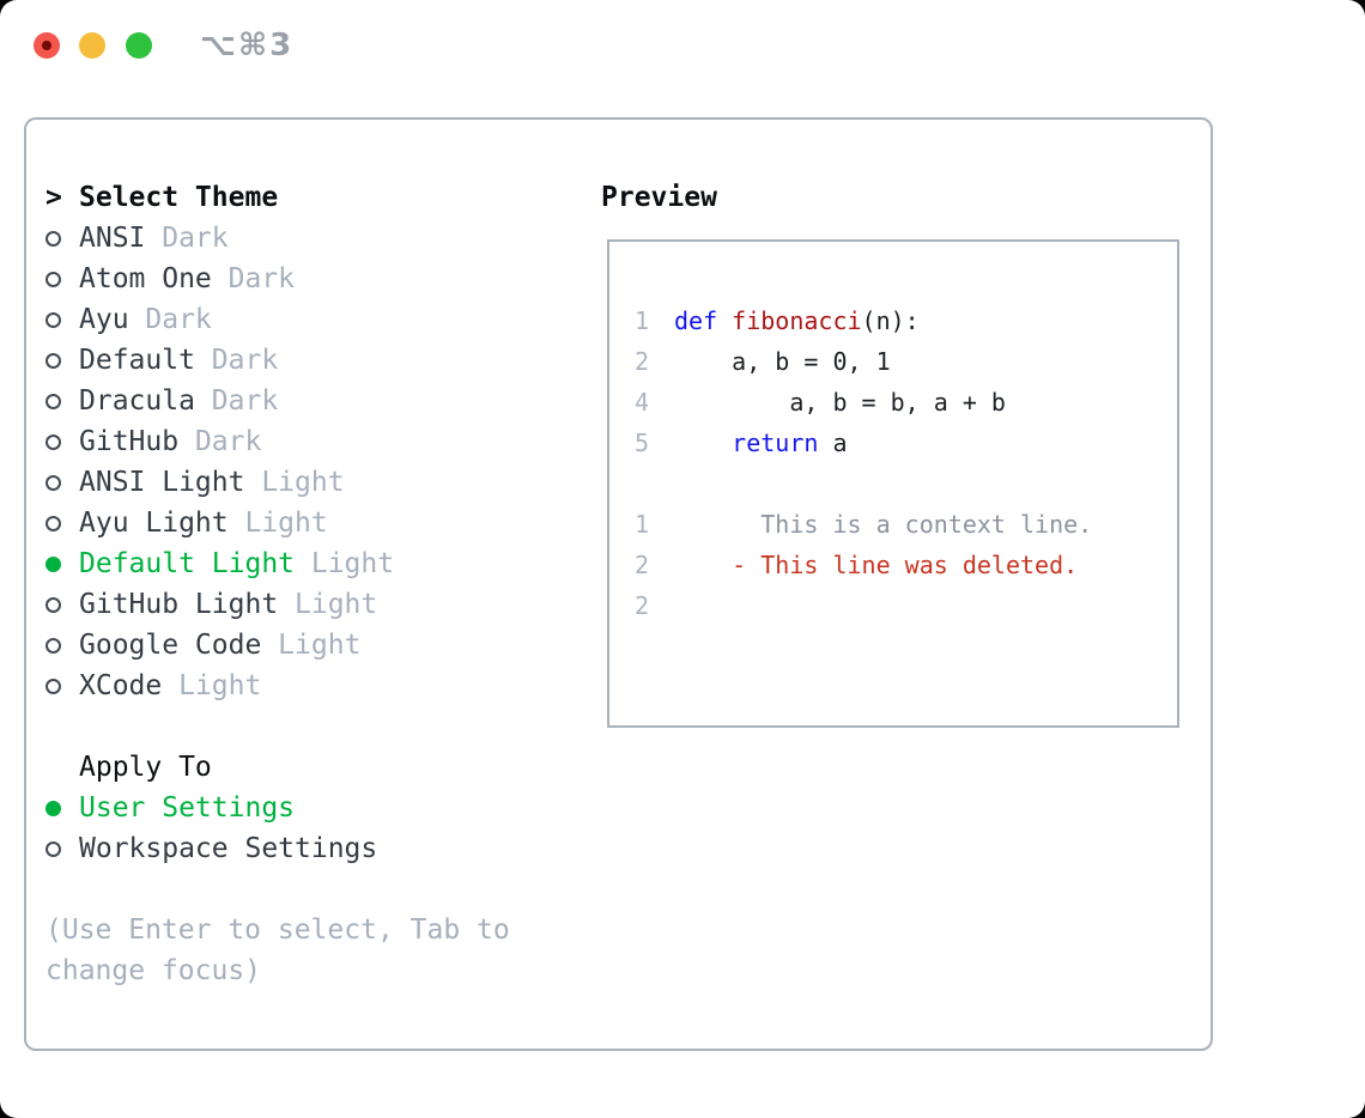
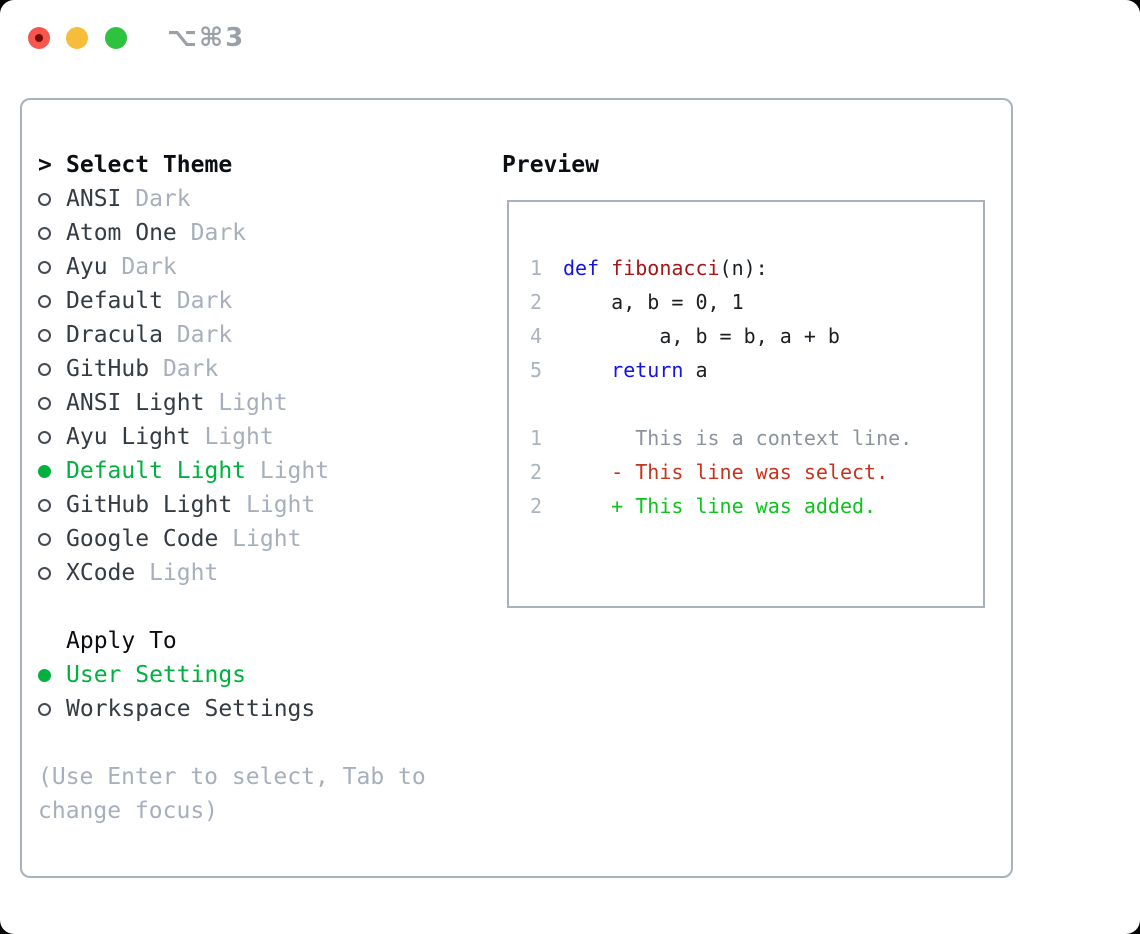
  ⌥⌘3
  >
  Select Theme
  ANSI
  Dark
  Atom One
  Dark
  Ayu
  Dark
  Default
  Dark
  Dracula
  Dark
  GitHub
  Dark
  ANSI Light
  Light
  Ayu Light
  Light
  Default Light
  Light
  GitHub Light
  Light
  Google Code
  Light
  XCode
  Light
  Apply To
  User Settings
  Workspace Settings
  (Use Enter to select, Tab to
  change focus)
  Preview
  1
  def fibonacci(n):
  2
  a, b = 0, 1
  4
  a, b = b, a + b
  5
  return a
  1
  This is a context line.
  2
- - This line was deleted.
+ - This line was select.
  2
+ + This line was added.
